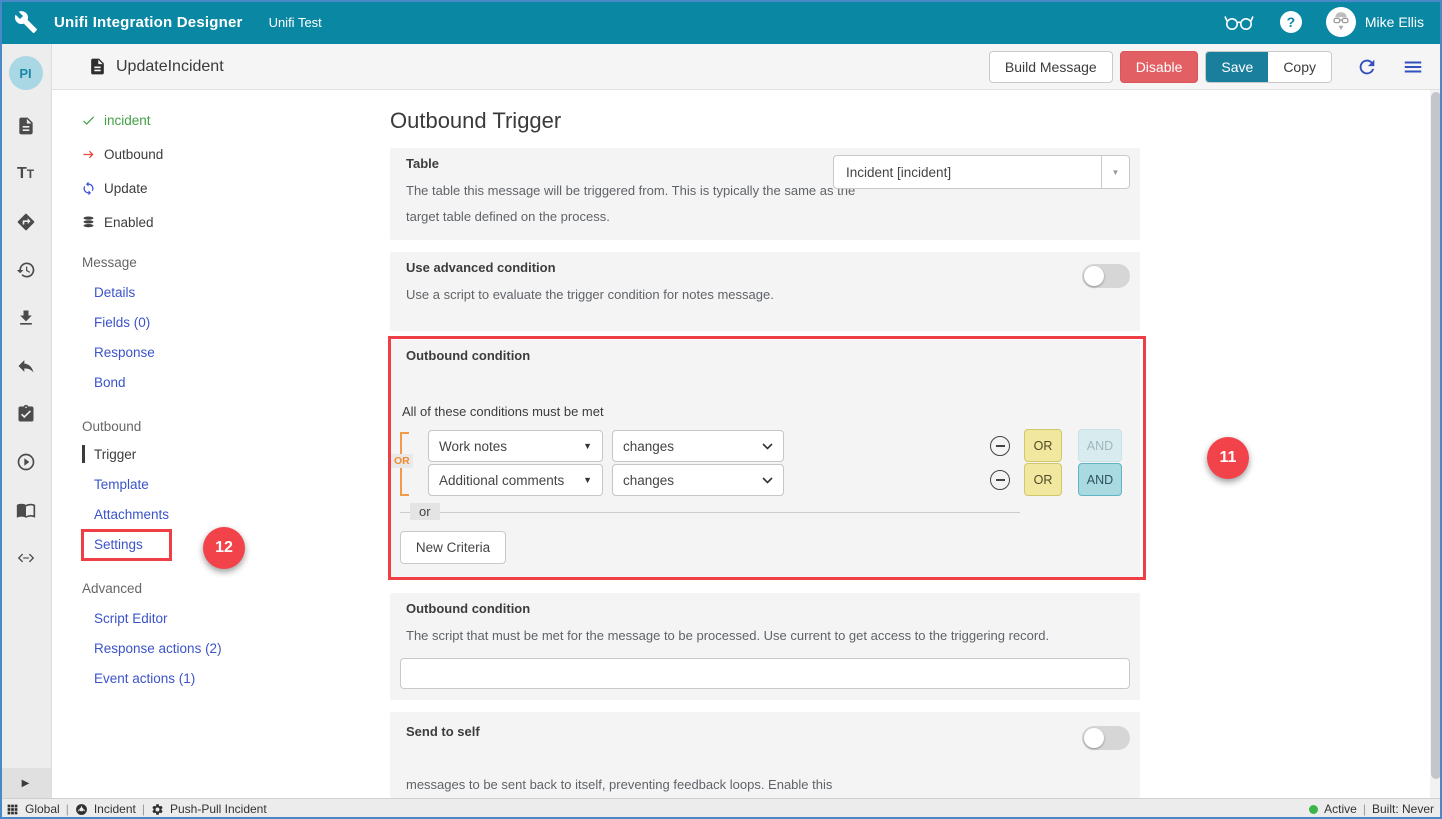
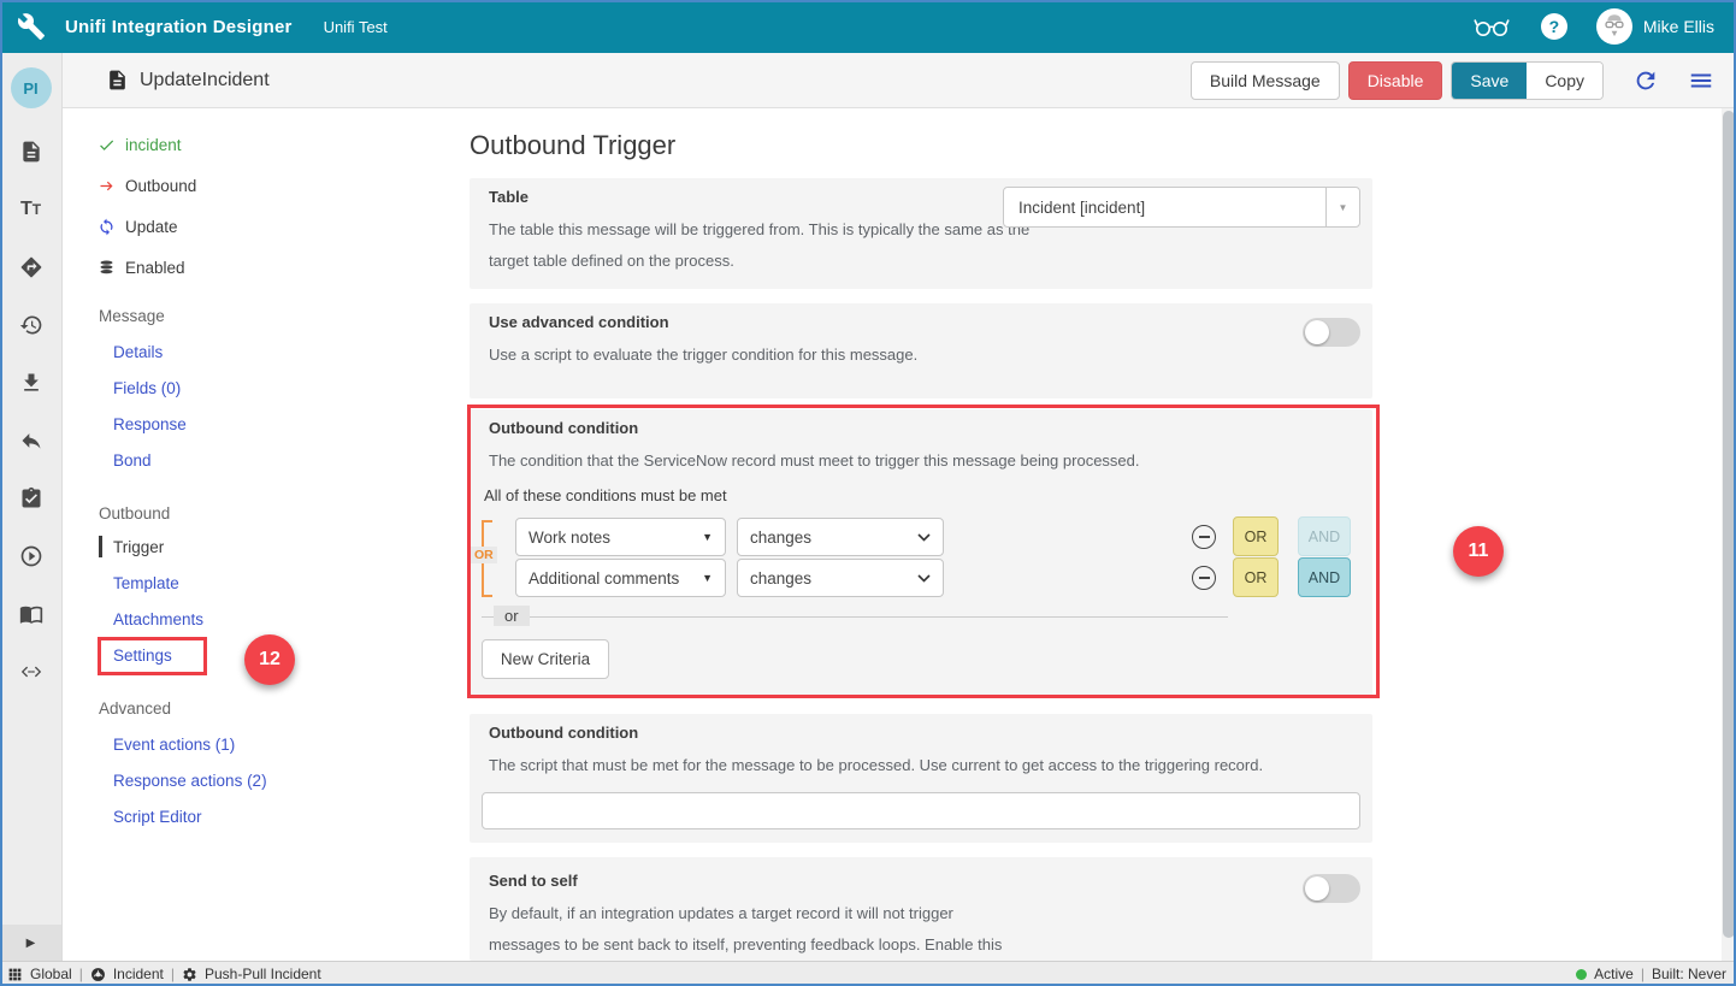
  Unifi Integration Designer
  Unifi Test
  ?
  Mike Ellis
  PI
  TT
  ▶
  UpdateIncident
  Build Message
  Disable
  Save
  Copy
  incident
  Outbound
  Update
  Enabled
  Message
  Details
  Fields (0)
  Response
  Bond
  Outbound
  Trigger
  Template
  Attachments
  Settings
  12
  Advanced
- Script Editor
+ Event actions (1)
  Response actions (2)
- Event actions (1)
+ Script Editor
  Outbound Trigger
  Table
  The table this message will be triggered from. This is typically the same as the target table defined on the process.
  Incident [incident]
  ▼
  Use advanced condition
- Use a script to evaluate the trigger condition for notes message.
+ Use a script to evaluate the trigger condition for this message.
  Outbound condition
+ The condition that the ServiceNow record must meet to trigger this message being processed.
  All of these conditions must be met
  OR
  Work notes
  ▼
  changes
  OR
  AND
  Additional comments
  ▼
  changes
  OR
  AND
  or
  New Criteria
  Outbound condition
  The script that must be met for the message to be processed. Use current to get access to the triggering record.
  Send to self
+ By default, if an integration updates a target record it will not trigger
  messages to be sent back to itself, preventing feedback loops. Enable this
  11
  Global
  |
  Incident
  |
  Push-Pull Incident
  Active
  |
  Built: Never
